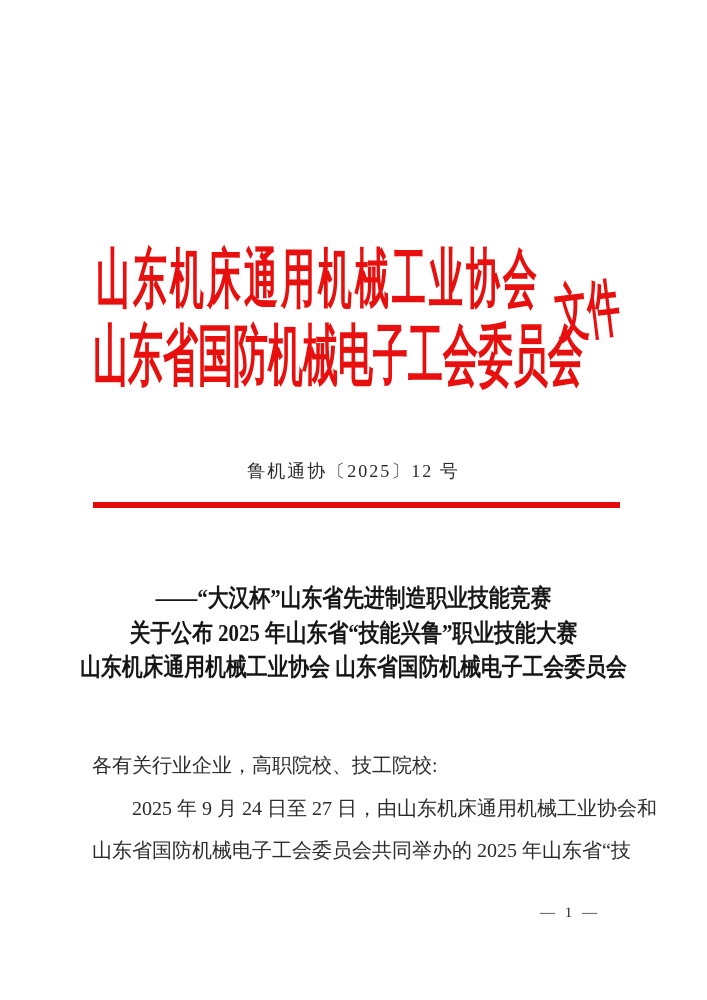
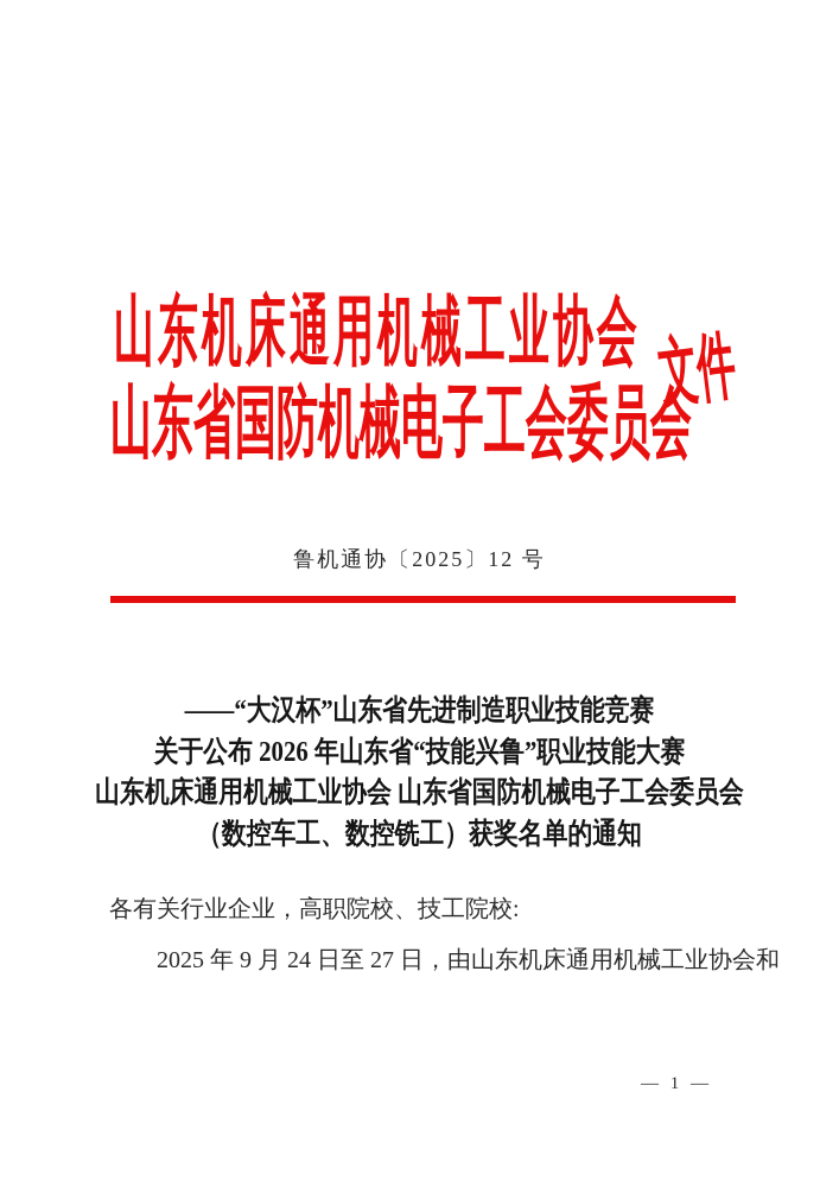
  山东机床通用机械工业协会
  山东省国防机械电子工会委员会
  鲁机通协〔2025〕12 号
  ——“大汉杯”山东省先进制造职业技能竞赛
- 关于公布 2025 年山东省“技能兴鲁”职业技能大赛
+ 关于公布 2026 年山东省“技能兴鲁”职业技能大赛
  山东机床通用机械工业协会 山东省国防机械电子工会委员会
+ （数控车工、数控铣工）获奖名单的通知
  各有关行业企业，高职院校、技工院校:
  2025 年 9 月 24 日至 27 日，由山东机床通用机械工业协会和
- 山东省国防机械电子工会委员会共同举办的 2025 年山东省“技
  — 1 —
